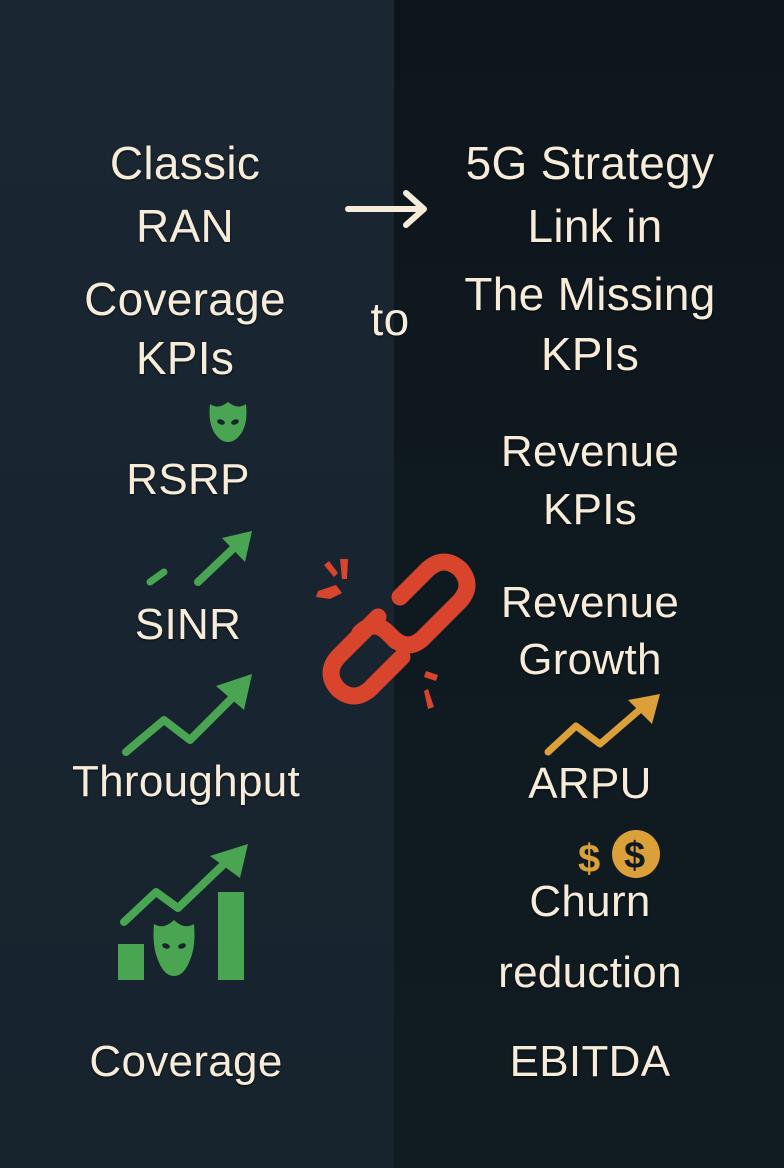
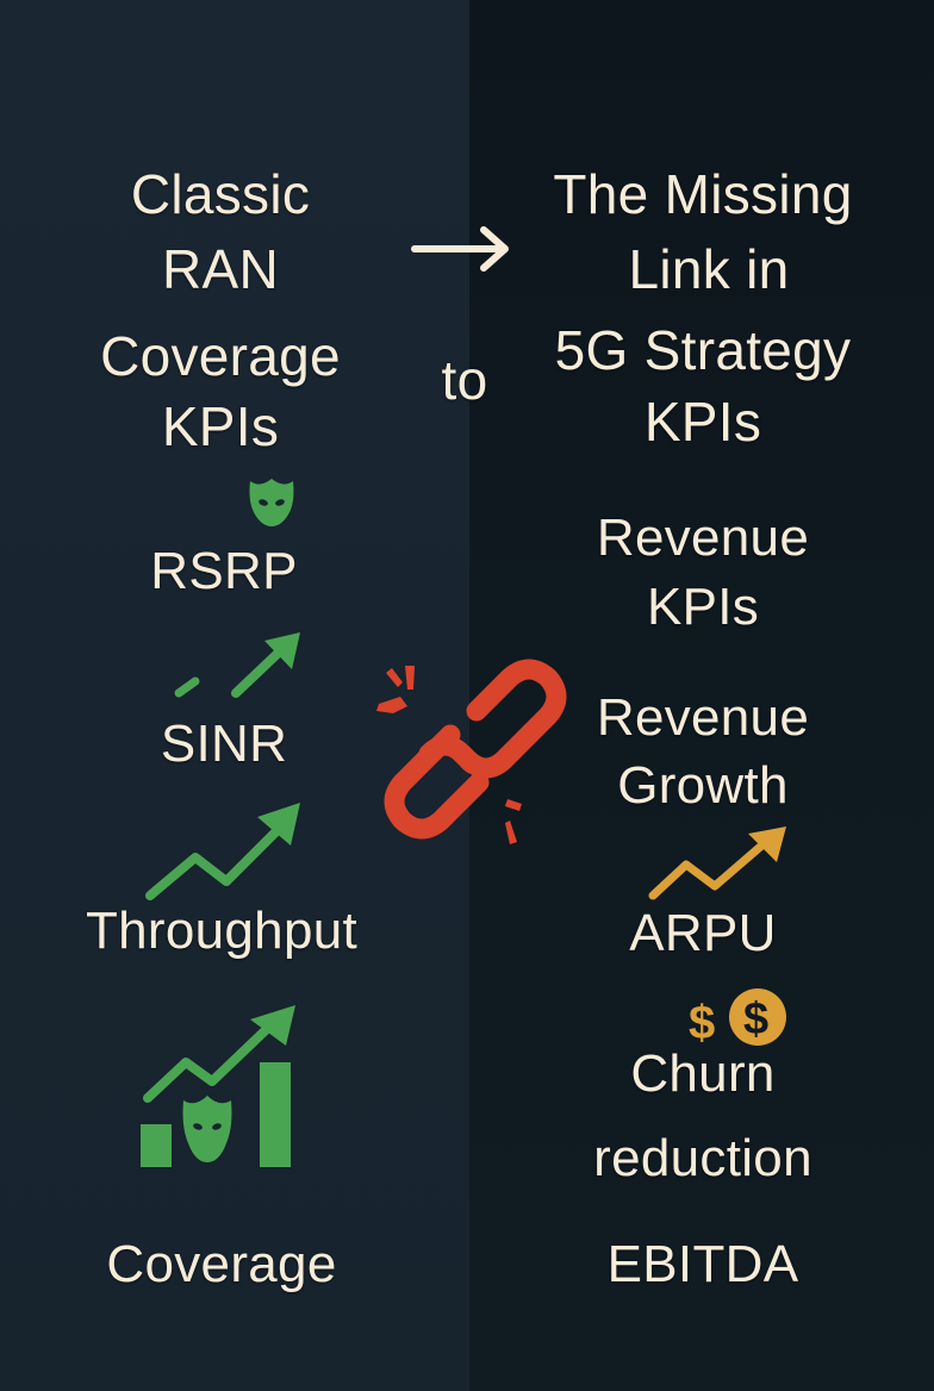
  Classic
  RAN
  Coverage
  KPIs
  to
- 5G Strategy
+ The Missing
  Link in
- The Missing
+ 5G Strategy
  KPIs
  RSRP
  SINR
  Throughput
  Coverage
  Revenue
  KPIs
  Revenue
  Growth
  ARPU
  $
  $
  Churn
  reduction
  EBITDA
